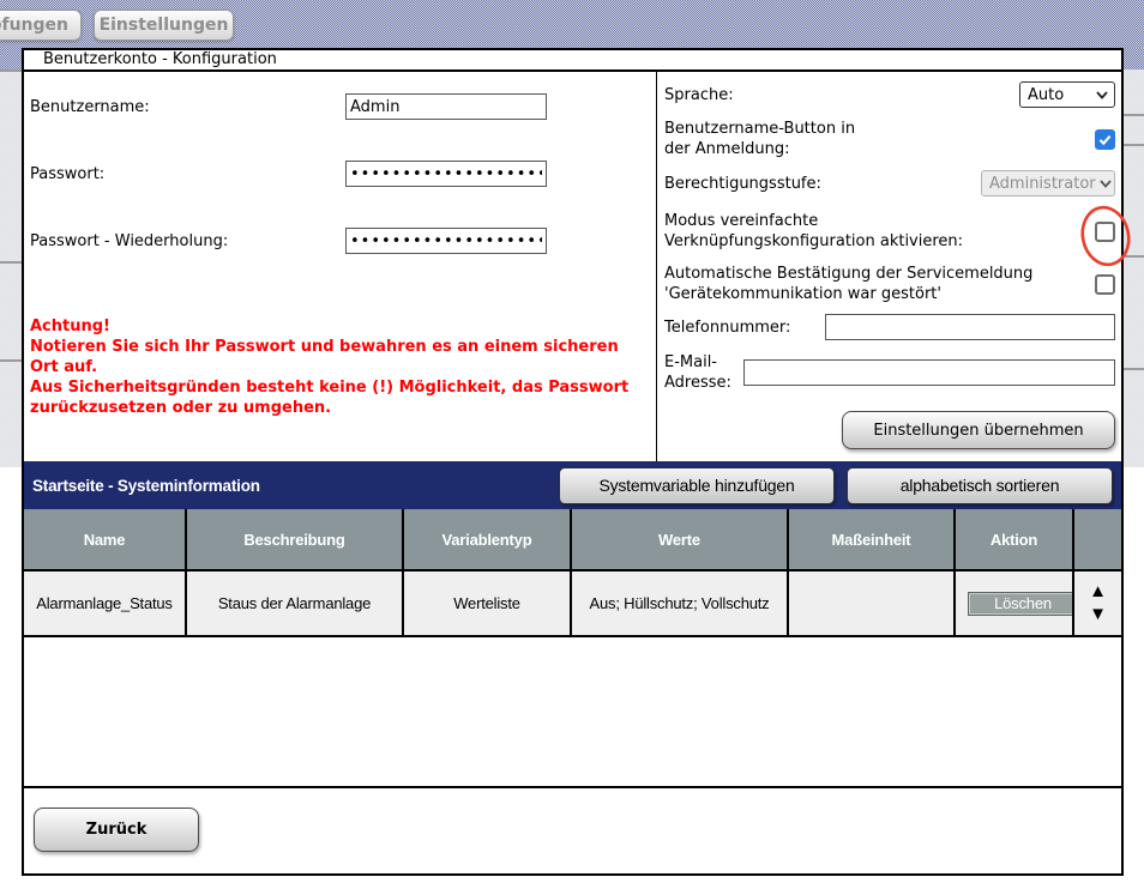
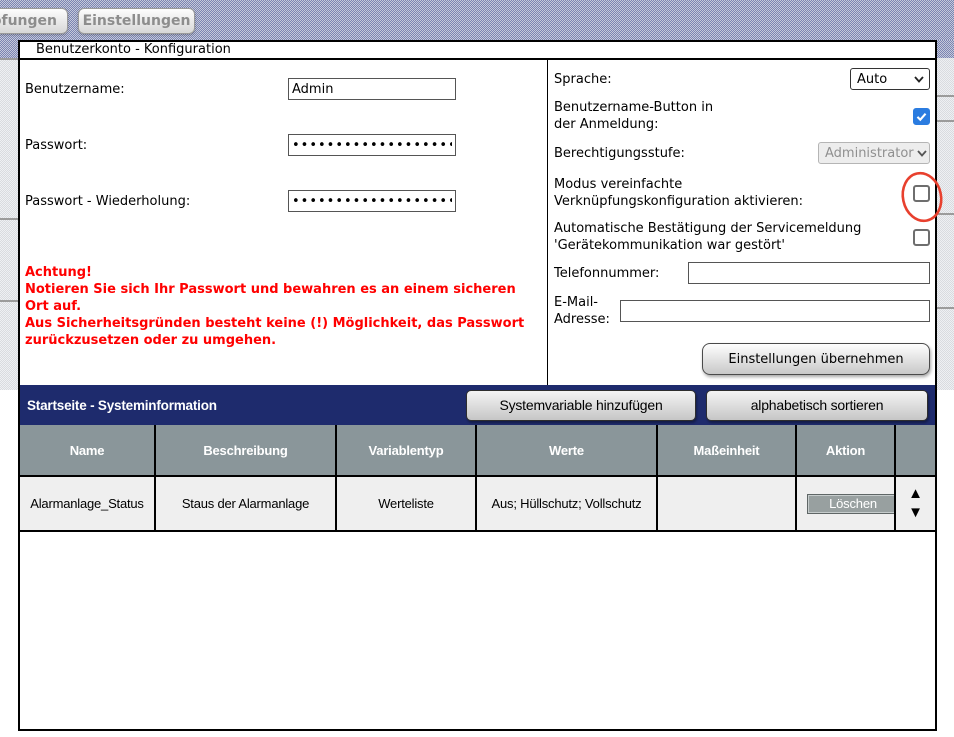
  fungen
  Einstellungen
  Benutzerkonto - Konfiguration
  Benutzername:
  Admin
  Passwort:
  ••••••••••••••••••
  Passwort - Wiederholung:
  ••••••••••••••••••
  Achtung!
  Notieren Sie sich Ihr Passwort und bewahren es an einem sicheren Ort auf.
  Aus Sicherheitsgründen besteht keine (!) Möglichkeit, das Passwort zurückzusetzen oder zu umgehen.
  Sprache:
  Auto
  Benutzername-Button in
  der Anmeldung:
  Berechtigungsstufe:
  Administrator
  Modus vereinfachte
  Verknüpfungskonfiguration aktivieren:
  Automatische Bestätigung der Servicemeldung
  'Gerätekommunikation war gestört'
  Telefonnummer:
  E-Mail-
  Adresse:
  Einstellungen übernehmen
  Startseite - Systeminformation
  Systemvariable hinzufügen
  alphabetisch sortieren
  Name	Beschreibung	Variablentyp	Werte	Maßeinheit	Aktion
  Alarmanlage_Status	Staus der Alarmanlage	Werteliste	Aus; Hüllschutz; Vollschutz		Löschen	▲ ▼
- Zurück
